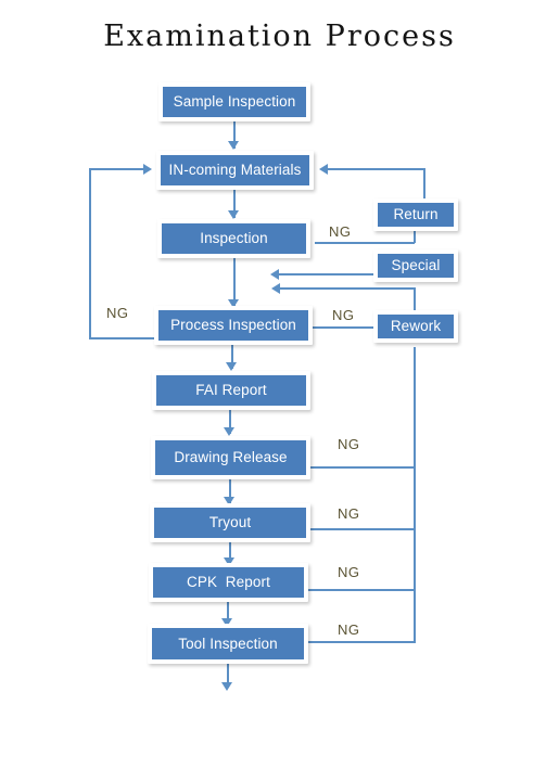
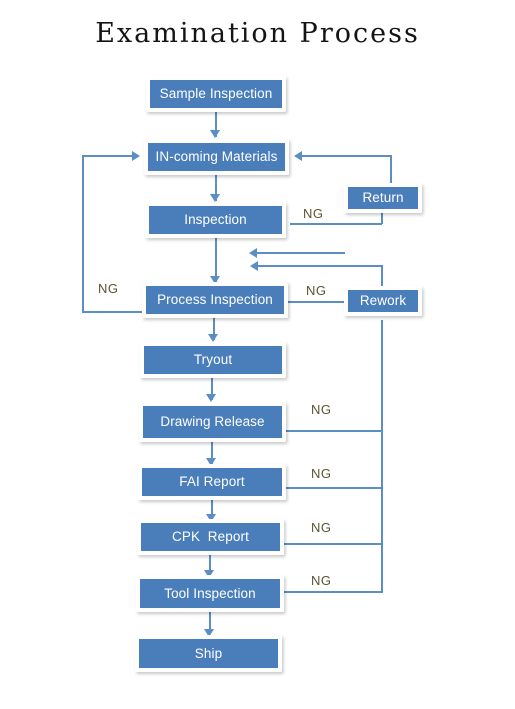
  Examination Process
  NG
  NG
  NG
  NG
  NG
  NG
  NG
  Sample Inspection
  IN-coming Materials
  Inspection
  Process Inspection
- FAI Report
+ Tryout
  Drawing Release
- Tryout
+ FAI Report
  CPK Report
  Tool Inspection
+ Ship
  Return
- Special
  Rework
